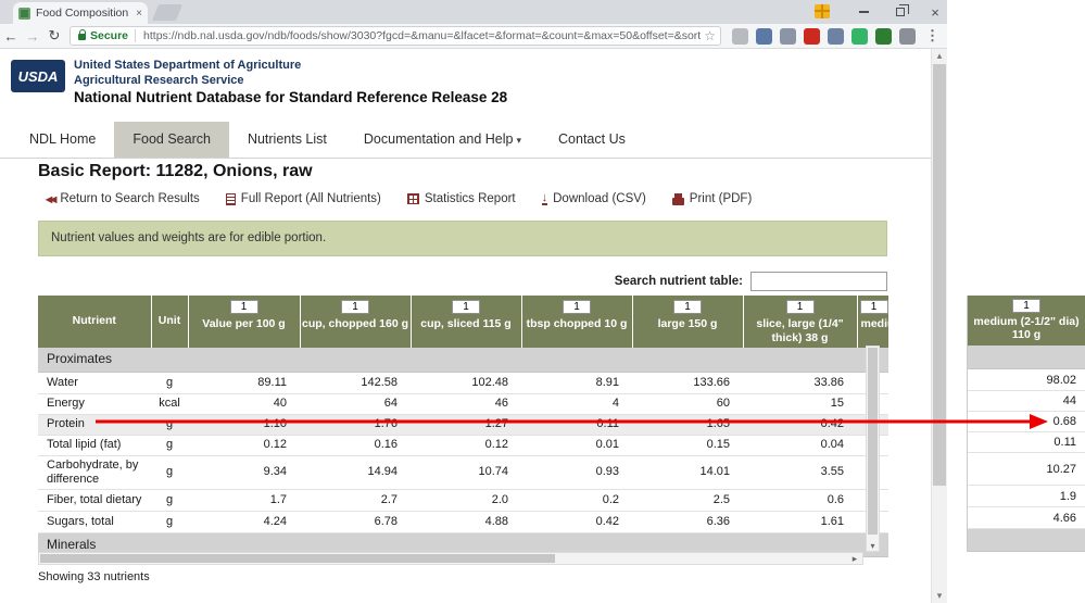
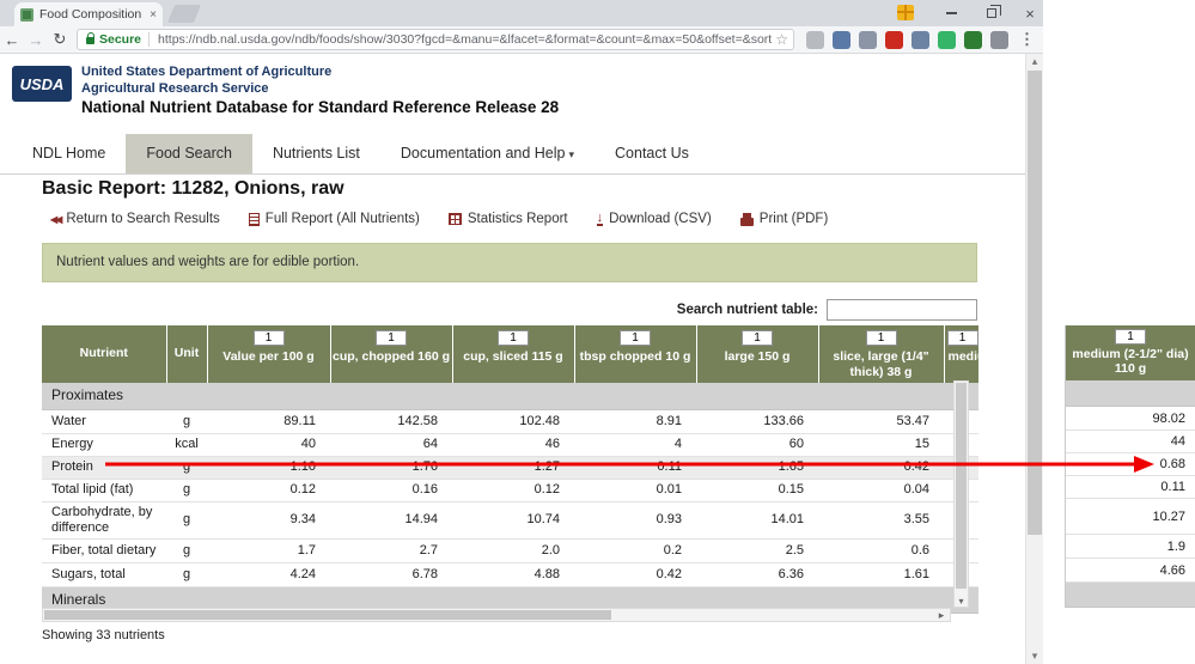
  ×
  ×
  ←
  →
  ↻
  Secure
  https://ndb.nal.usda.gov/ndb/foods/show/3030?fgcd=&manu=&lfacet=&format=&count=&max=50&offset=&sort
  ☆
  ⋮
  ▴
  ▾
  USDA
  United States Department of Agriculture
  Agricultural Research Service
  National Nutrient Database for Standard Reference Release 28
  NDL Home
  Food Search
  Nutrients List
  Documentation and Help ▾
  Contact Us
  Basic Report: 11282, Onions, raw
  ◀◀
  Return to Search Results
  Full Report (All Nutrients)
  Statistics Report
  ↓
  Download (CSV)
  Print (PDF)
  Nutrient values and weights are for edible portion.
  Search nutrient table:
  Nutrient	Unit	1 Value per 100 g	1 cup, chopped 160 g	1 cup, sliced 115 g	1 tbsp chopped 10 g	1 large 150 g	1 slice, large (1/4" thick) 38 g	1 medi
  Proximates
- Water	g	89.11	142.58	102.48	8.91	133.66	33.86
+ Water	g	89.11	142.58	102.48	8.91	133.66	53.47
  Energy	kcal	40	64	46	4	60	15
  Protein	g	1.10	1.76	1.27	0.11	1.65	0.42
  Total lipid (fat)	g	0.12	0.16	0.12	0.01	0.15	0.04
  Carbohydrate, by difference	g	9.34	14.94	10.74	0.93	14.01	3.55
  Fiber, total dietary	g	1.7	2.7	2.0	0.2	2.5	0.6
  Sugars, total	g	4.24	6.78	4.88	0.42	6.36	1.61
  Minerals
  ▾
  ▸
  Showing 33 nutrients
  1
  medium (2-1/2" dia)
  110 g
  98.02
  44
  0.68
  0.11
  10.27
  1.9
  4.66
